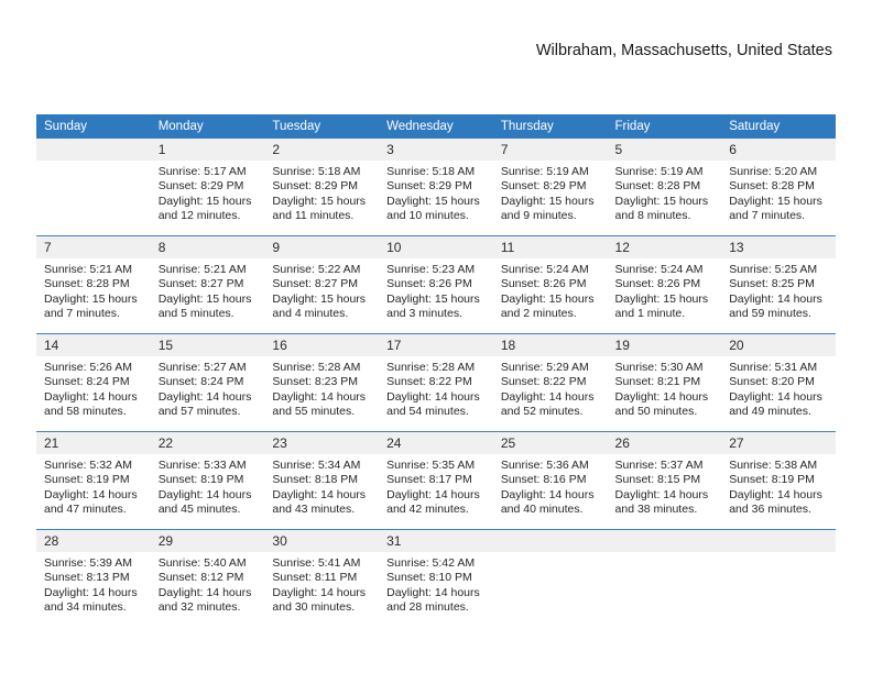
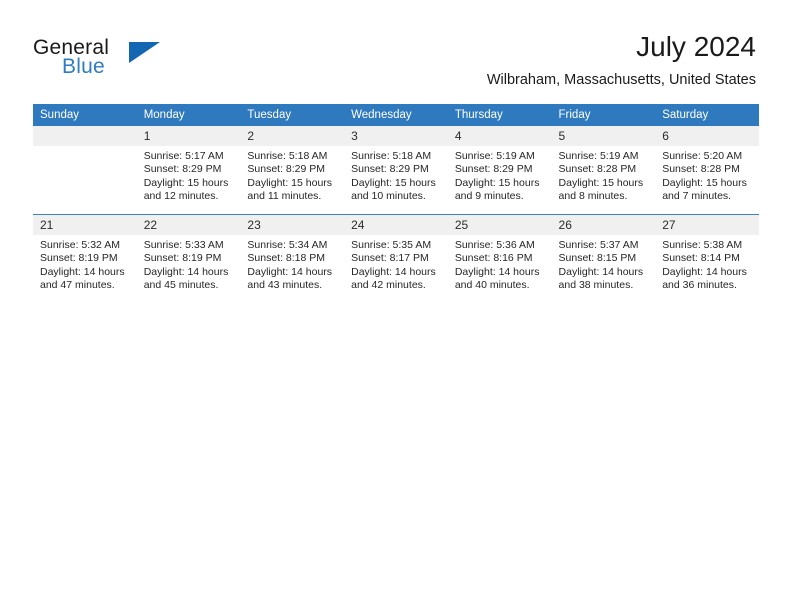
+ General
+ Blue
+ July 2024
  Wilbraham, Massachusetts, United States
  Sunday	Monday	Tuesday	Wednesday	Thursday	Friday	Saturday
- 	1Sunrise: 5:17 AMSunset: 8:29 PMDaylight: 15 hoursand 12 minutes.	2Sunrise: 5:18 AMSunset: 8:29 PMDaylight: 15 hoursand 11 minutes.	3Sunrise: 5:18 AMSunset: 8:29 PMDaylight: 15 hoursand 10 minutes.	7Sunrise: 5:19 AMSunset: 8:29 PMDaylight: 15 hoursand 9 minutes.	5Sunrise: 5:19 AMSunset: 8:28 PMDaylight: 15 hoursand 8 minutes.	6Sunrise: 5:20 AMSunset: 8:28 PMDaylight: 15 hoursand 7 minutes.
+ 	1Sunrise: 5:17 AMSunset: 8:29 PMDaylight: 15 hoursand 12 minutes.	2Sunrise: 5:18 AMSunset: 8:29 PMDaylight: 15 hoursand 11 minutes.	3Sunrise: 5:18 AMSunset: 8:29 PMDaylight: 15 hoursand 10 minutes.	4Sunrise: 5:19 AMSunset: 8:29 PMDaylight: 15 hoursand 9 minutes.	5Sunrise: 5:19 AMSunset: 8:28 PMDaylight: 15 hoursand 8 minutes.	6Sunrise: 5:20 AMSunset: 8:28 PMDaylight: 15 hoursand 7 minutes.
- 7Sunrise: 5:21 AMSunset: 8:28 PMDaylight: 15 hoursand 7 minutes.	8Sunrise: 5:21 AMSunset: 8:27 PMDaylight: 15 hoursand 5 minutes.	9Sunrise: 5:22 AMSunset: 8:27 PMDaylight: 15 hoursand 4 minutes.	10Sunrise: 5:23 AMSunset: 8:26 PMDaylight: 15 hoursand 3 minutes.	11Sunrise: 5:24 AMSunset: 8:26 PMDaylight: 15 hoursand 2 minutes.	12Sunrise: 5:24 AMSunset: 8:26 PMDaylight: 15 hoursand 1 minute.	13Sunrise: 5:25 AMSunset: 8:25 PMDaylight: 14 hoursand 59 minutes.
- 14Sunrise: 5:26 AMSunset: 8:24 PMDaylight: 14 hoursand 58 minutes.	15Sunrise: 5:27 AMSunset: 8:24 PMDaylight: 14 hoursand 57 minutes.	16Sunrise: 5:28 AMSunset: 8:23 PMDaylight: 14 hoursand 55 minutes.	17Sunrise: 5:28 AMSunset: 8:22 PMDaylight: 14 hoursand 54 minutes.	18Sunrise: 5:29 AMSunset: 8:22 PMDaylight: 14 hoursand 52 minutes.	19Sunrise: 5:30 AMSunset: 8:21 PMDaylight: 14 hoursand 50 minutes.	20Sunrise: 5:31 AMSunset: 8:20 PMDaylight: 14 hoursand 49 minutes.
- 21Sunrise: 5:32 AMSunset: 8:19 PMDaylight: 14 hoursand 47 minutes.	22Sunrise: 5:33 AMSunset: 8:19 PMDaylight: 14 hoursand 45 minutes.	23Sunrise: 5:34 AMSunset: 8:18 PMDaylight: 14 hoursand 43 minutes.	24Sunrise: 5:35 AMSunset: 8:17 PMDaylight: 14 hoursand 42 minutes.	25Sunrise: 5:36 AMSunset: 8:16 PMDaylight: 14 hoursand 40 minutes.	26Sunrise: 5:37 AMSunset: 8:15 PMDaylight: 14 hoursand 38 minutes.	27Sunrise: 5:38 AMSunset: 8:19 PMDaylight: 14 hoursand 36 minutes.
+ 21Sunrise: 5:32 AMSunset: 8:19 PMDaylight: 14 hoursand 47 minutes.	22Sunrise: 5:33 AMSunset: 8:19 PMDaylight: 14 hoursand 45 minutes.	23Sunrise: 5:34 AMSunset: 8:18 PMDaylight: 14 hoursand 43 minutes.	24Sunrise: 5:35 AMSunset: 8:17 PMDaylight: 14 hoursand 42 minutes.	25Sunrise: 5:36 AMSunset: 8:16 PMDaylight: 14 hoursand 40 minutes.	26Sunrise: 5:37 AMSunset: 8:15 PMDaylight: 14 hoursand 38 minutes.	27Sunrise: 5:38 AMSunset: 8:14 PMDaylight: 14 hoursand 36 minutes.
- 28Sunrise: 5:39 AMSunset: 8:13 PMDaylight: 14 hoursand 34 minutes.	29Sunrise: 5:40 AMSunset: 8:12 PMDaylight: 14 hoursand 32 minutes.	30Sunrise: 5:41 AMSunset: 8:11 PMDaylight: 14 hoursand 30 minutes.	31Sunrise: 5:42 AMSunset: 8:10 PMDaylight: 14 hoursand 28 minutes.
